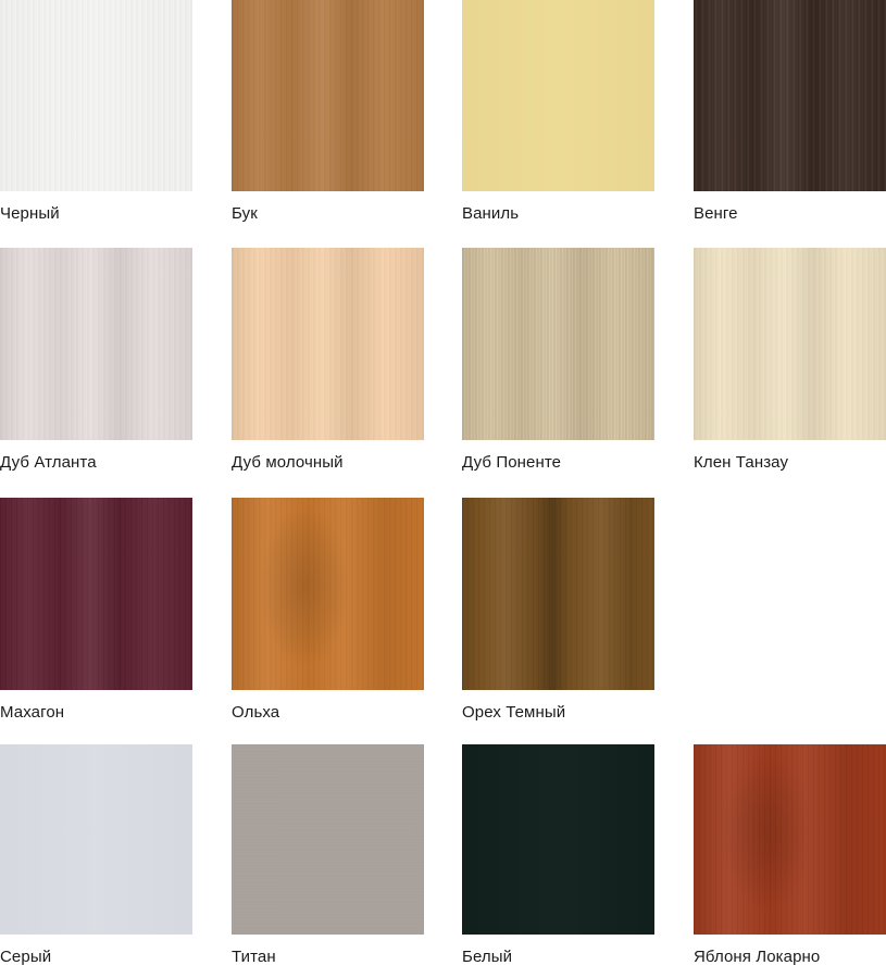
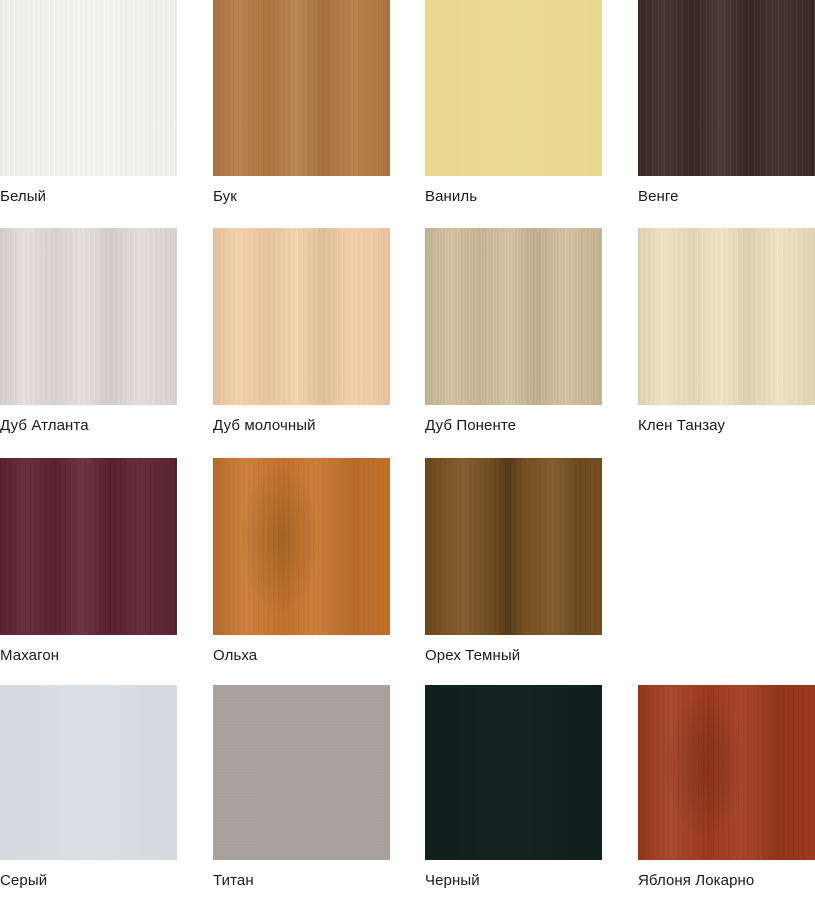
- Черный
+ Белый
  Бук
  Ваниль
  Венге
  Дуб Атланта
  Дуб молочный
  Дуб Поненте
  Клен Танзау
  Махагон
  Ольха
  Орех Темный
  Серый
  Титан
- Белый
+ Черный
  Яблоня Локарно
